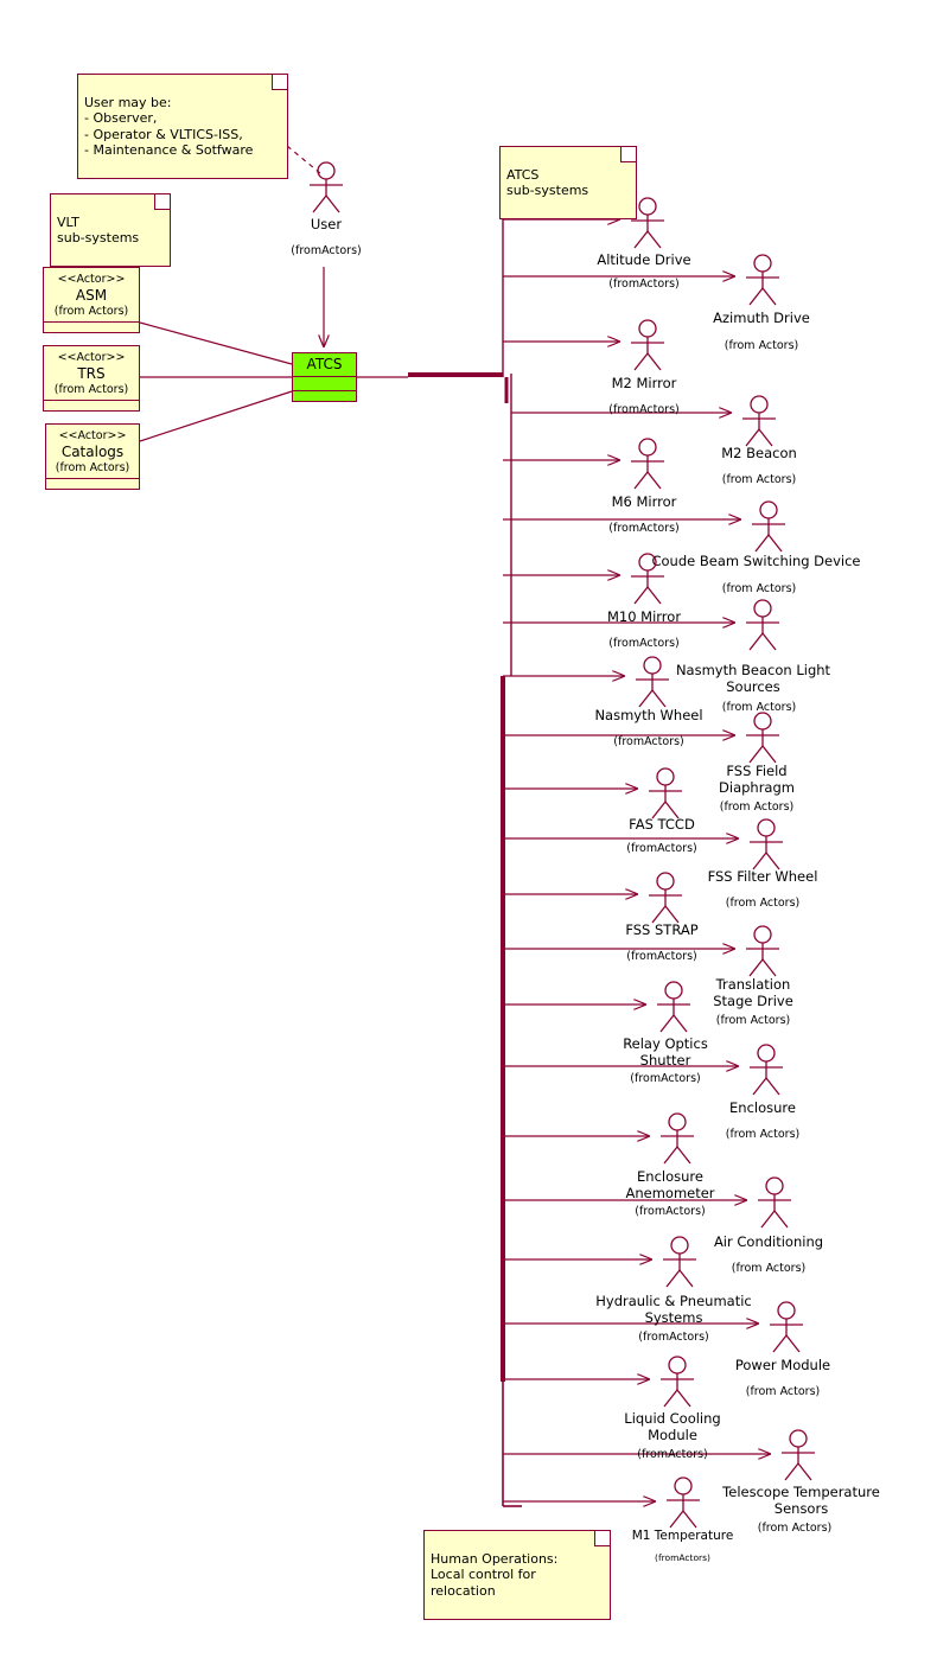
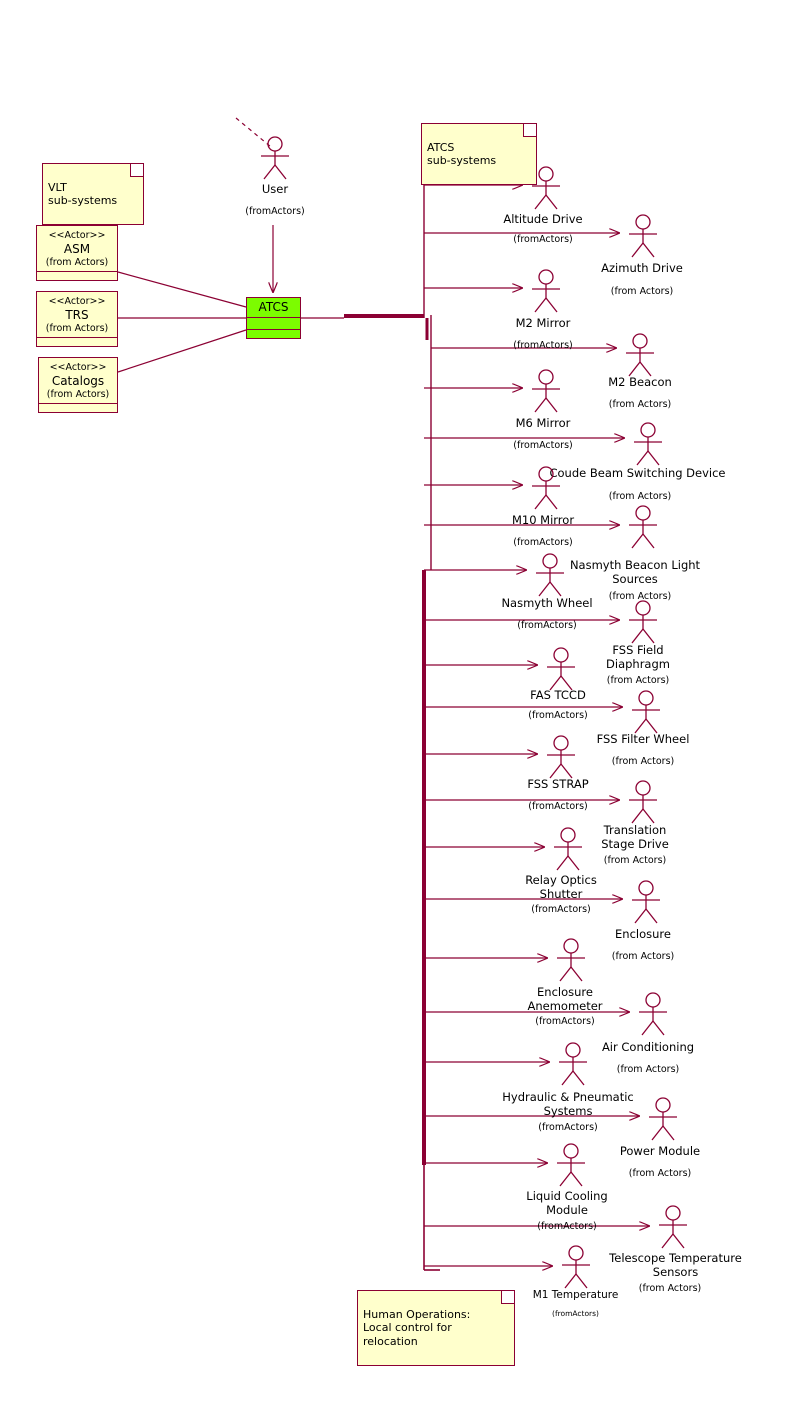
- User may be:
- - Observer,
- - Operator & VLTICS-ISS,
- - Maintenance & Sotfware
  VLT
  sub-systems
  ATCS
  sub-systems
  Human Operations:
  Local control for
  relocation
  <<Actor>>
  ASM
  (from Actors)
  <<Actor>>
  TRS
  (from Actors)
  <<Actor>>
  Catalogs
  (from Actors)
  ATCS
  User
  (fromActors)
  Altitude Drive
  (fromActors)
  Azimuth Drive
  (from Actors)
  M2 Mirror
  (fromActors)
  M2 Beacon
  (from Actors)
  M6 Mirror
  (fromActors)
  oude Beam Switching Device
  (from Actors)
  M10 Mirror
  (fromActors)
  Nasmyth Beacon Light
  Sources
  (from Actors)
  Nasmyth Wheel
  (fromActors)
  FSS Field
  Diaphragm
  (from Actors)
  FAS TCCD
  (fromActors)
  FSS Filter Wheel
  (from Actors)
  FSS STRAP
  (fromActors)
  Translation
  Stage Drive
  (from Actors)
  Relay Optics
  Shutter
  (fromActors)
  Enclosure
  (from Actors)
  Enclosure
  Anemometer
  (fromActors)
  Air Conditioning
  (from Actors)
  Hydraulic & Pneumatic
  Systems
  (fromActors)
  Power Module
  (from Actors)
  Liquid Cooling
  Module
  (fromActors)
  Telescope Temperature
  Sensors
  (from Actors)
  M1 Temperature
  (fromActors)
